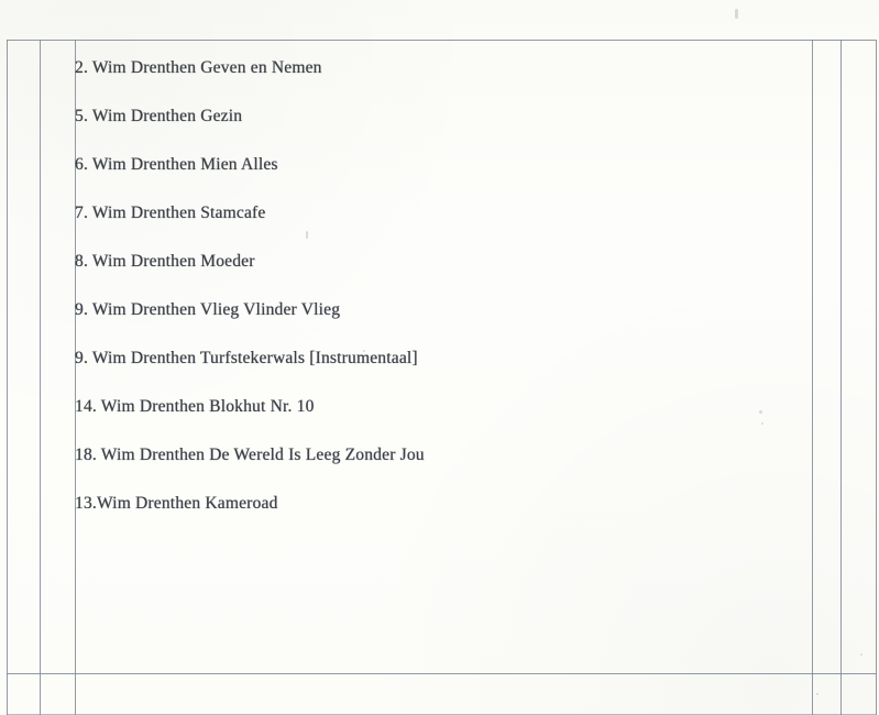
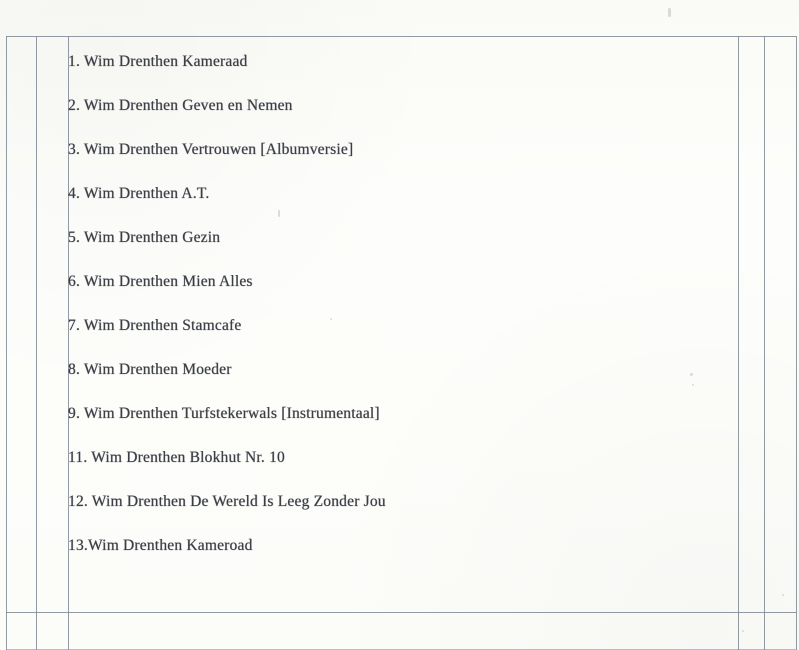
+ 1. Wim Drenthen Kameraad
  2. Wim Drenthen Geven en Nemen
+ 3. Wim Drenthen Vertrouwen [Albumversie]
+ 4. Wim Drenthen A.T.
  5. Wim Drenthen Gezin
  6. Wim Drenthen Mien Alles
  7. Wim Drenthen Stamcafe
  8. Wim Drenthen Moeder
- 9. Wim Drenthen Vlieg Vlinder Vlieg
  9. Wim Drenthen Turfstekerwals [Instrumentaal]
- 14. Wim Drenthen Blokhut Nr. 10
+ 11. Wim Drenthen Blokhut Nr. 10
- 18. Wim Drenthen De Wereld Is Leeg Zonder Jou
+ 12. Wim Drenthen De Wereld Is Leeg Zonder Jou
  13.Wim Drenthen Kameroad
